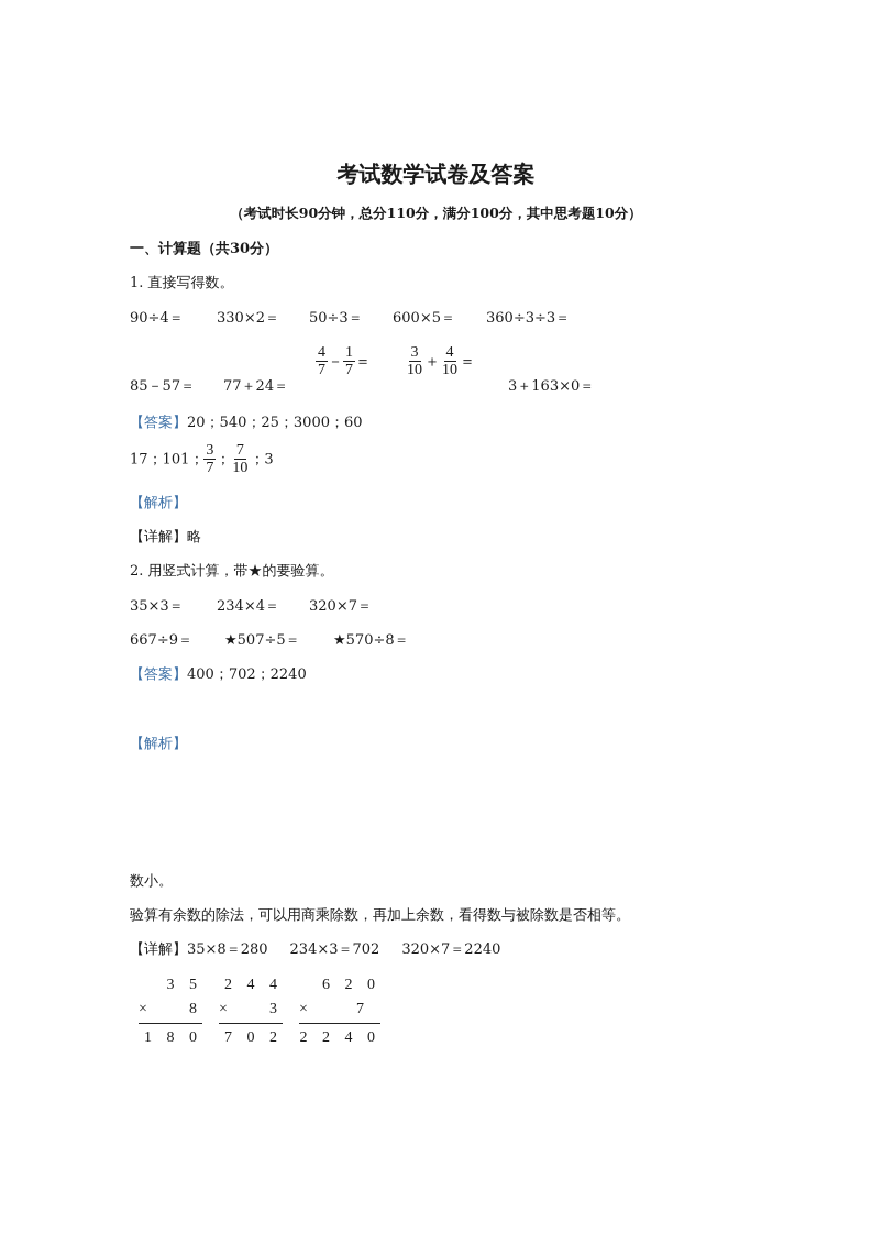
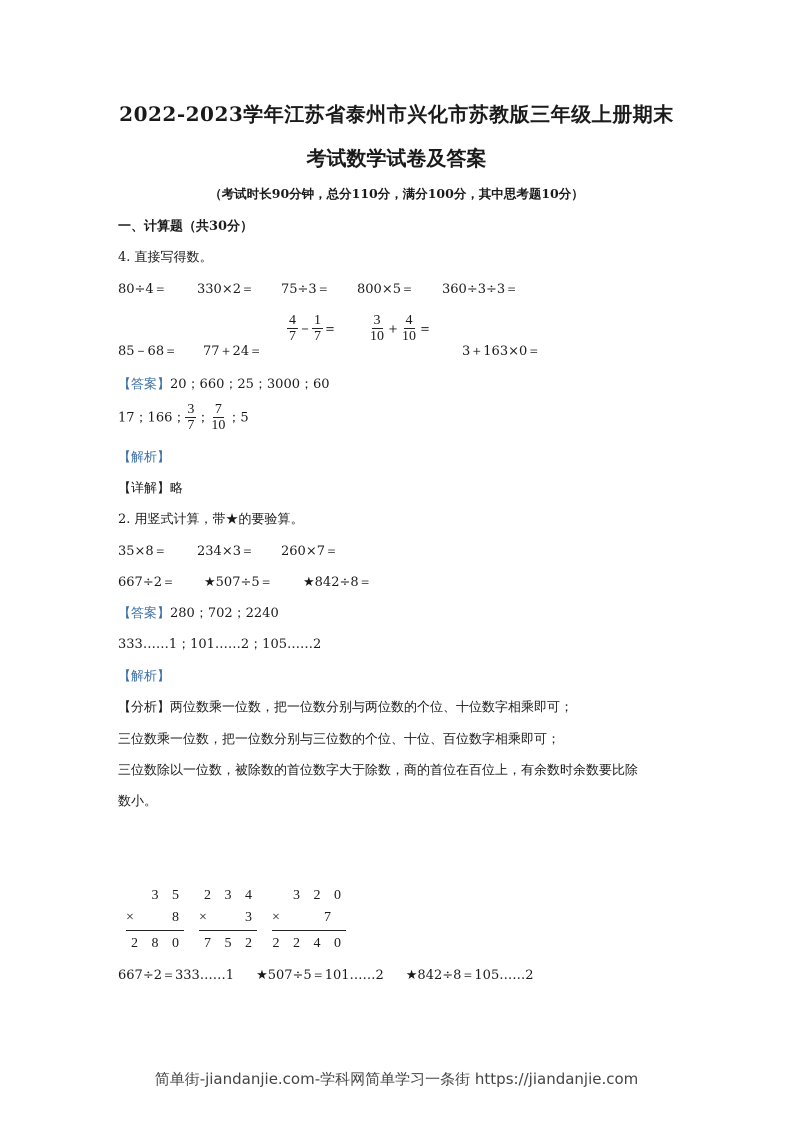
+ 2022-2023学年江苏省泰州市兴化市苏教版三年级上册期末
  考试数学试卷及答案
  （考试时长90分钟，总分110分，满分100分，其中思考题10分）
  一、计算题（共30分）
- 1. 直接写得数。
+ 4. 直接写得数。
- 90÷4＝
+ 80÷4＝
  330×2＝
- 50÷3＝
+ 75÷3＝
- 600×5＝
+ 800×5＝
  360÷3÷3＝
- 85－57＝
+ 85－68＝
  77＋24＝
  4
  7
  －
  1
  7
  ＝
  3
  10
  ＋
  4
  10
  ＝
  3＋163×0＝
- 【答案】20；540；25；3000；60
+ 【答案】20；660；25；3000；60
- 17；101；
+ 17；166；
  3
  7
  ；
  7
  10
- ；3
+ ；5
  【解析】
  【详解】略
  2. 用竖式计算，带★的要验算。
- 35×3＝
+ 35×8＝
- 234×4＝
+ 234×3＝
- 320×7＝
+ 260×7＝
- 667÷9＝
+ 667÷2＝
  ★507÷5＝
- ★570÷8＝
+ ★842÷8＝
- 【答案】400；702；2240
+ 【答案】280；702；2240
+ 333……1；101……2；105……2
  【解析】
+ 【分析】两位数乘一位数，把一位数分别与两位数的个位、十位数字相乘即可；
+ 三位数乘一位数，把一位数分别与三位数的个位、十位、百位数字相乘即可；
+ 三位数除以一位数，被除数的首位数字大于除数，商的首位在百位上，有余数时余数要比除
  数小。
- 验算有余数的除法，可以用商乘除数，再加上余数，看得数与被除数是否相等。
- 【详解】35×8＝280 234×3＝702 320×7＝2240
  3 5
  ×
  8
- 1 8 0
+ 2 8 0
- 2 4 4
+ 2 3 4
  ×
  3
- 7 0 2
+ 7 5 2
- 6 2 0
+ 3 2 0
  ×
  7
  2 2 4 0
+ 667÷2＝333……1 ★507÷5＝101……2 ★842÷8＝105……2
+ 简单街-jiandanjie.com-学科网简单学习一条街 https://jiandanjie.com
